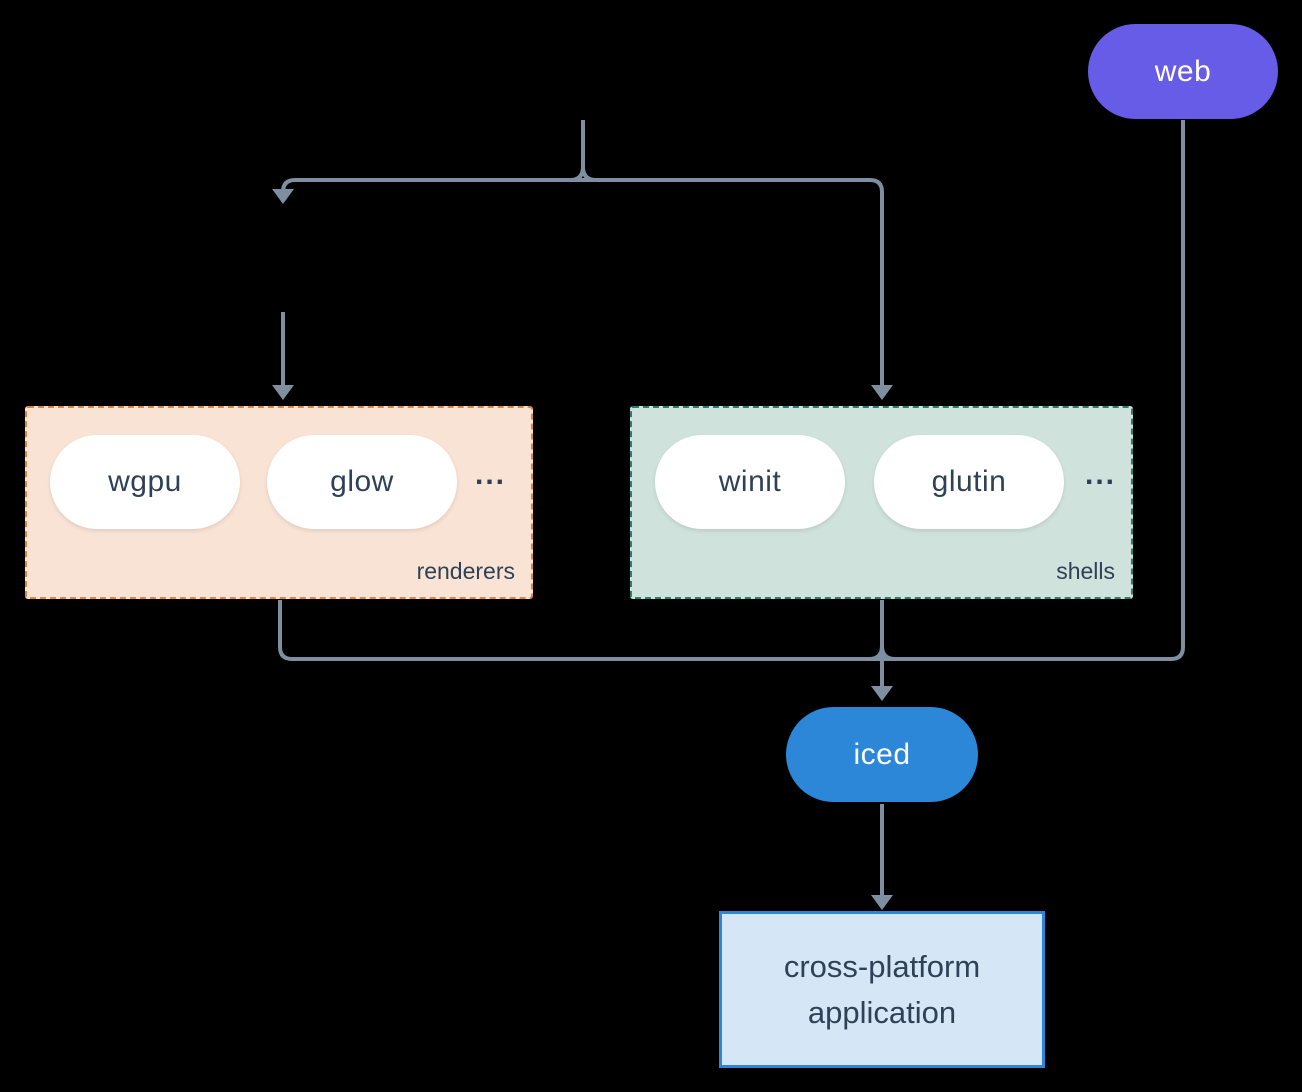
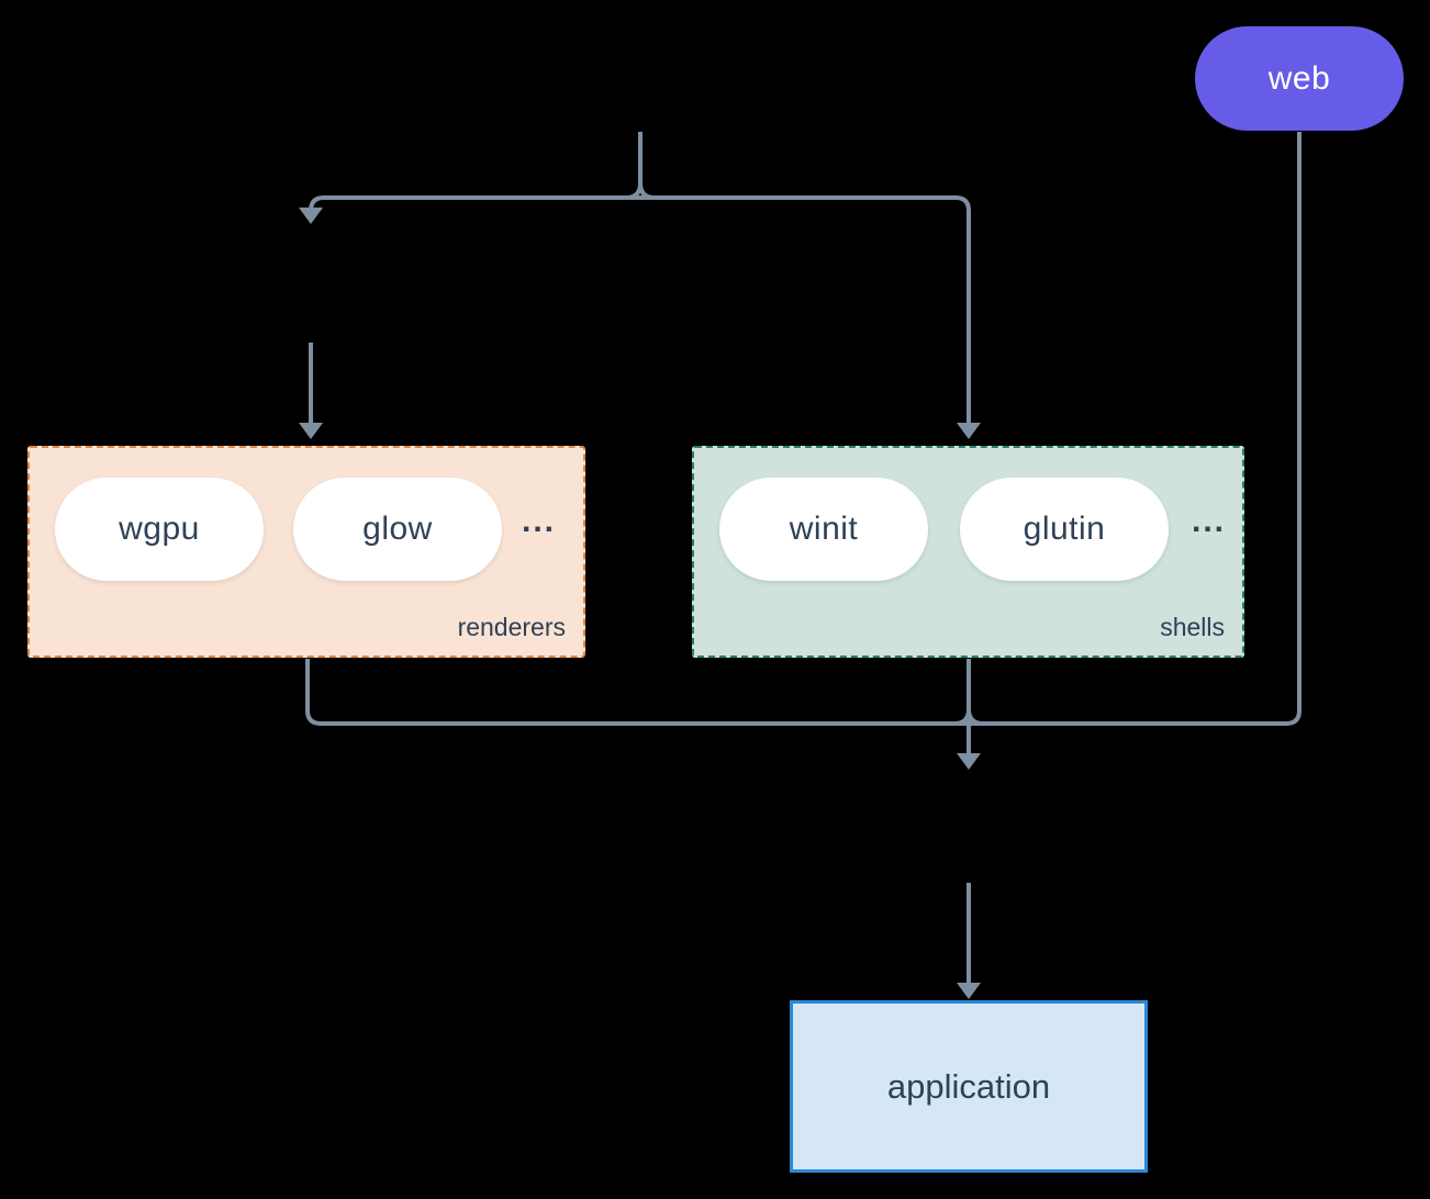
  web
  wgpu
  glow
  ...
  renderers
  winit
  glutin
  ...
  shells
- iced
- cross-platform
  application
